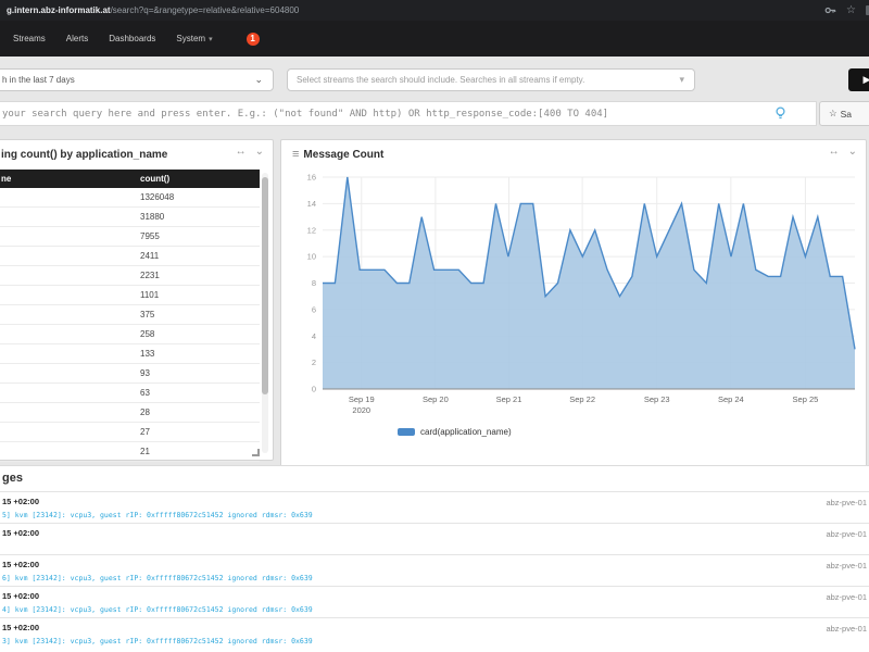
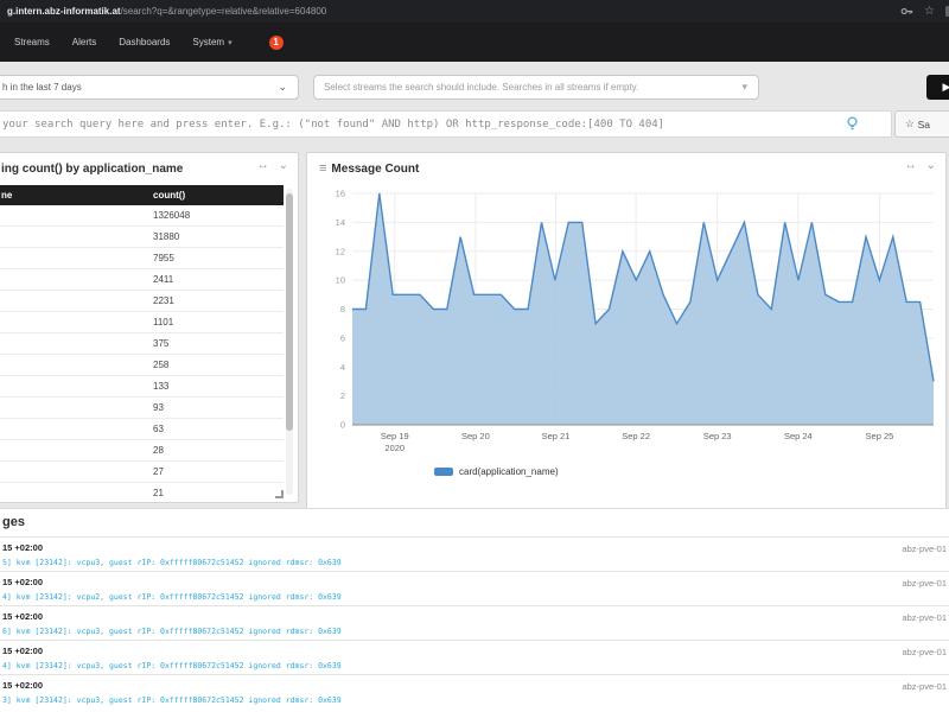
  g.intern.abz-informatik.at/search?q=&rangetype=relative&relative=604800
  ☆
  Streams
  Alerts
  Dashboards
  System
  1
  h in the last 7 days
  ⌄
  Select streams the search should include. Searches in all streams if empty.
  ▾
  ▶
  your search query here and press enter. E.g.: ("not found" AND http) OR http_response_code:[400 TO 404]
  ☆
  Sa
  ing count() by application_name
  ↔
  ⌄
  ne
  count()
  1326048
  31880
  7955
  2411
  2231
  1101
  375
  258
  133
  93
  63
  28
  27
  21
  ≡
  Message Count
  ↔
  ⌄
  0
  2
  4
  6
  8
  10
  12
  14
  16
  Sep 19
  2020
  Sep 20
  Sep 21
  Sep 22
  Sep 23
  Sep 24
  Sep 25
  card(application_name)
  ges
  15 +02:00
  abz-pve-01
  5] kvm [23142]: vcpu3, guest rIP: 0xfffff80672c51452 ignored rdmsr: 0x639
  15 +02:00
  abz-pve-01
+ 4] kvm [23142]: vcpu2, guest rIP: 0xfffff80672c51452 ignored rdmsr: 0x639
  15 +02:00
  abz-pve-01
  6] kvm [23142]: vcpu3, guest rIP: 0xfffff80672c51452 ignored rdmsr: 0x639
  15 +02:00
  abz-pve-01
  4] kvm [23142]: vcpu3, guest rIP: 0xfffff80672c51452 ignored rdmsr: 0x639
  15 +02:00
  abz-pve-01
  3] kvm [23142]: vcpu3, guest rIP: 0xfffff80672c51452 ignored rdmsr: 0x639
